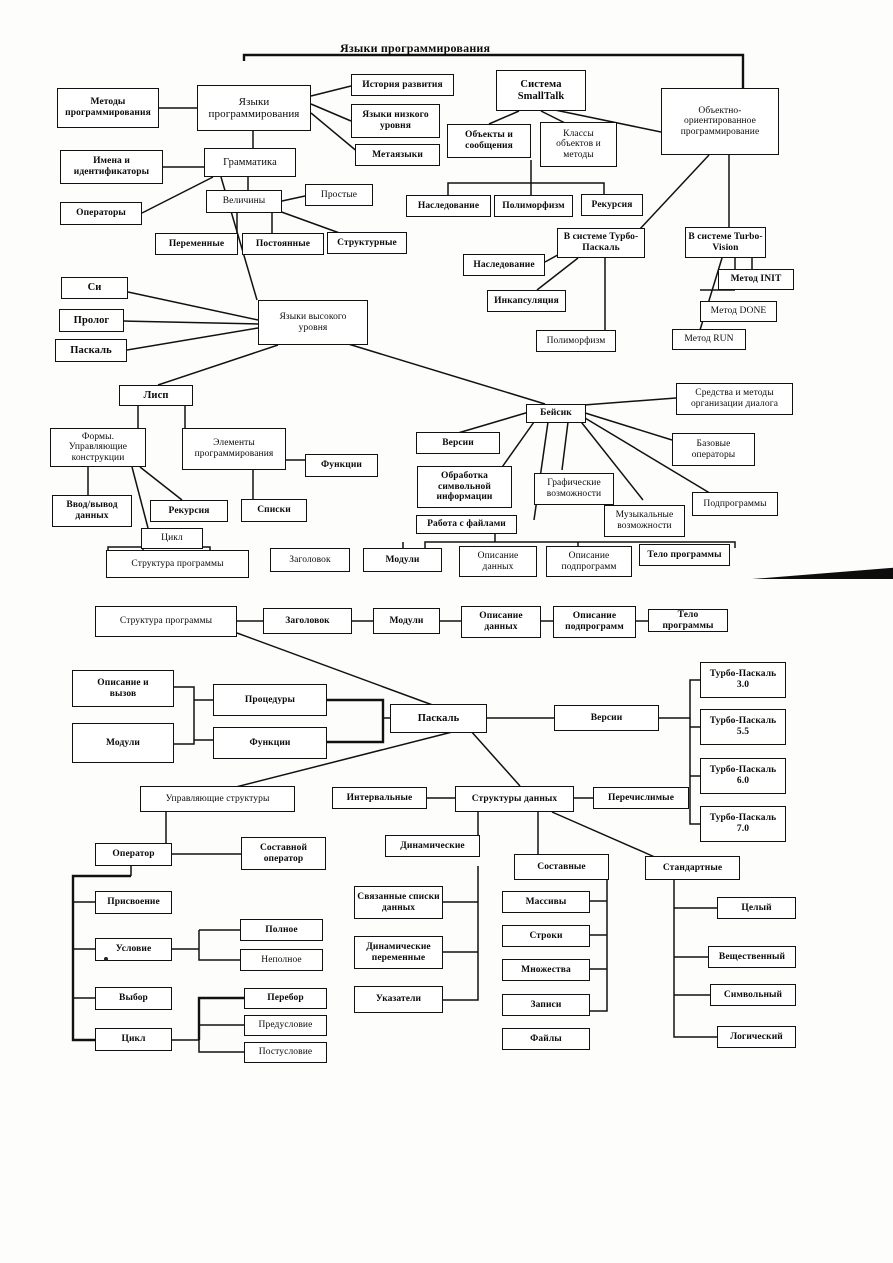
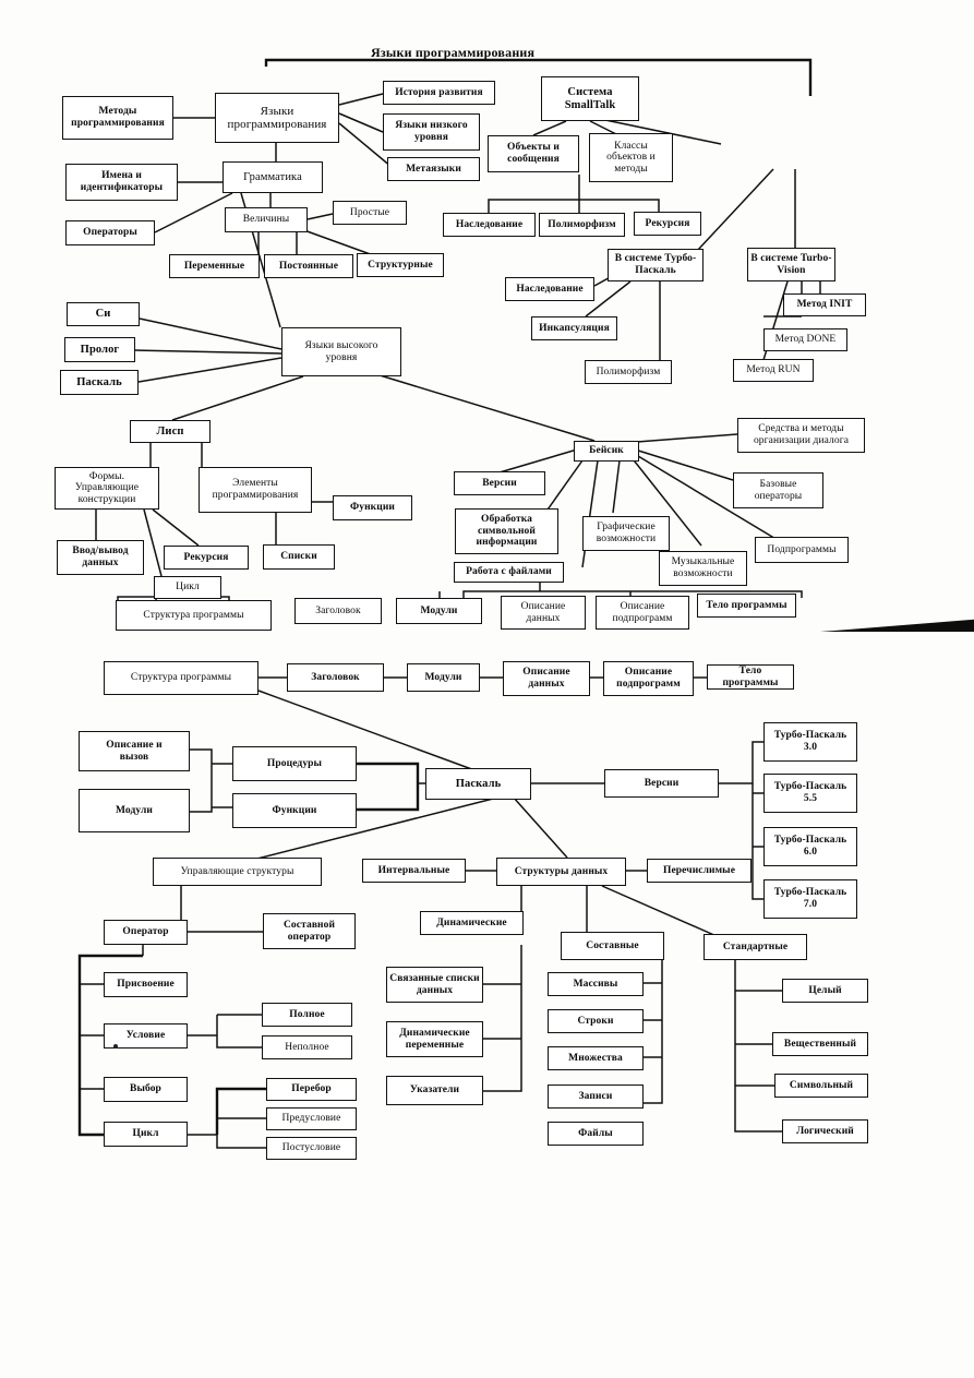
  Языки программирования
  Методы
  программирования
  Языки
  программирования
  История развития
  Языки низкого
  уровня
  Метаязыки
  Система SmallTalk
  Объекты и
  сообщения
  Классы
  объектов и
  методы
- Объектно-
- ориентированное
- программирование
  Имена и
  идентификаторы
  Грамматика
  Операторы
  Величины
  Простые
  Переменные
  Постоянные
  Структурные
  Наследование
  Полиморфизм
  Рекурсия
  В системе Турбо-
  Паскаль
  В системе Turbo-
  Vision
  Наследование
  Метод INIT
  Метод DONE
  Метод RUN
  Инкапсуляция
  Полиморфизм
  Си
  Пролог
  Паскаль
  Языки высокого
  уровня
  Лисп
  Формы.
  Управляющие
  конструкции
  Элементы
  программирования
  Функции
  Ввод/вывод
  данных
  Рекурсия
  Списки
  Цикл
  Структура программы
  Бейсик
  Средства и методы
  организации диалога
  Версии
  Базовые
  операторы
  Обработка
  символьной
  информации
  Графические
  возможности
  Музыкальные
  возможности
  Подпрограммы
  Работа с файлами
  Заголовок
  Модули
  Описание
  данных
  Описание
  подпрограмм
  Тело программы
  Структура программы
  Заголовок
  Модули
  Описание
  данных
  Описание
  подпрограмм
  Тело программы
  Описание и
  вызов
  Модули
  Процедуры
  Функции
  Паскаль
  Версии
  Турбо-Паскаль
  3.0
  Турбо-Паскаль
  5.5
  Турбо-Паскаль
  6.0
  Турбо-Паскаль
  7.0
  Управляющие структуры
  Оператор
  Составной
  оператор
  Присвоение
  Условие
  Полное
  Неполное
  Выбор
  Цикл
  Перебор
  Предусловие
  Постусловие
  Интервальные
  Структуры данных
  Перечислимые
  Динамические
  Составные
  Стандартные
  Связанные списки
  данных
  Динамические
  переменные
  Указатели
  Массивы
  Строки
  Множества
  Записи
  Файлы
  Целый
  Вещественный
  Символьный
  Логический
